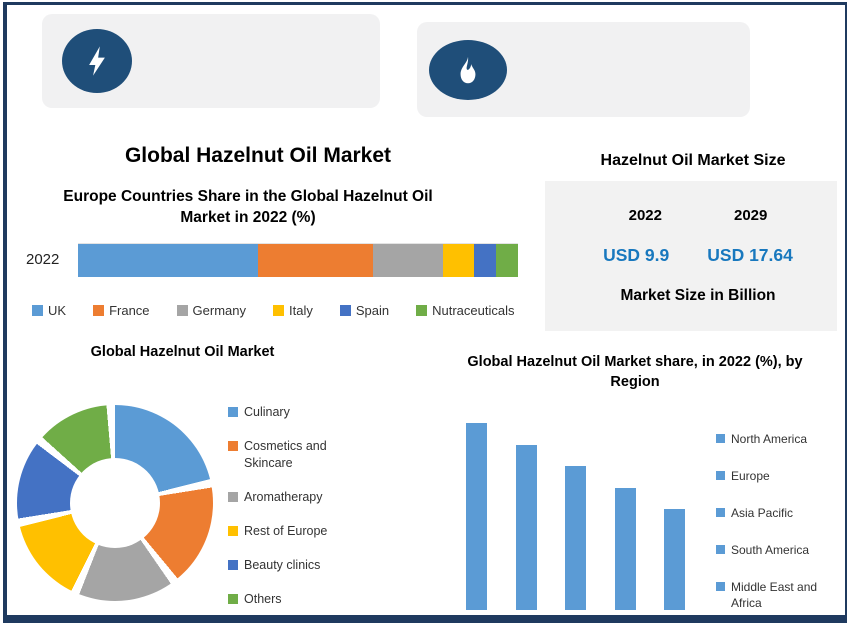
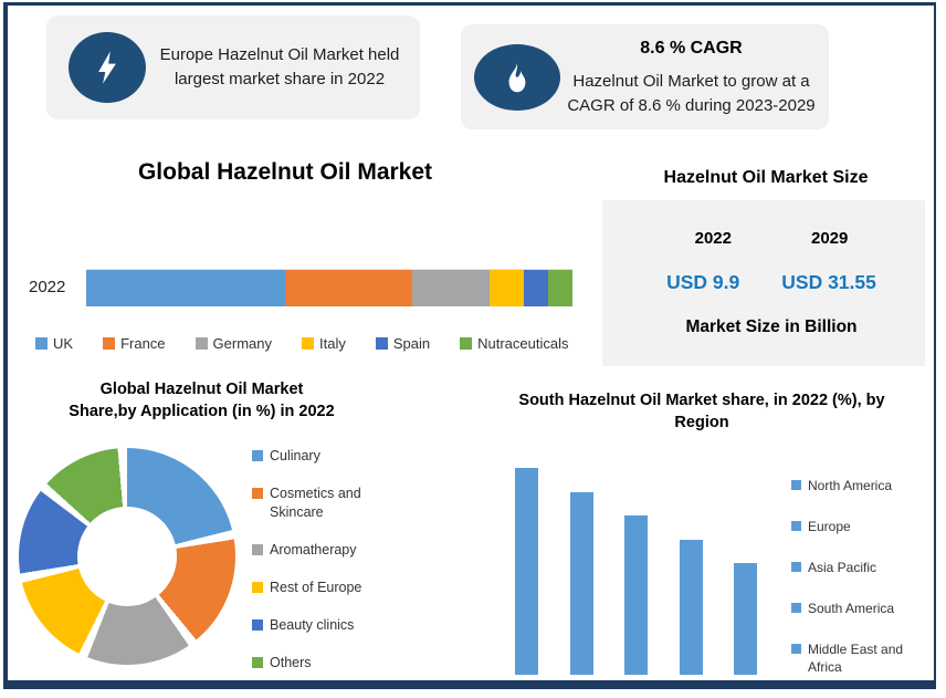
+ Europe Hazelnut Oil Market held
+ largest market share in 2022
+ 8.6 % CAGR
+ Hazelnut Oil Market to grow at a
+ CAGR of 8.6 % during 2023-2029
  Global Hazelnut Oil Market
- Europe Countries Share in the Global Hazelnut Oil
- Market in 2022 (%)
  2022
  UK
  France
  Germany
  Italy
  Spain
  Nutraceuticals
  Hazelnut Oil Market Size
  2022
  2029
  USD 9.9
- USD 17.64
+ USD 31.55
  Market Size in Billion
  Global Hazelnut Oil Market
+ Share,by Application (in %) in 2022
  Culinary
  Cosmetics and Skincare
  Aromatherapy
  Rest of Europe
  Beauty clinics
  Others
- Global Hazelnut Oil Market share, in 2022 (%), by
+ South Hazelnut Oil Market share, in 2022 (%), by
  Region
  North America
  Europe
  Asia Pacific
  South America
  Middle East and Africa
